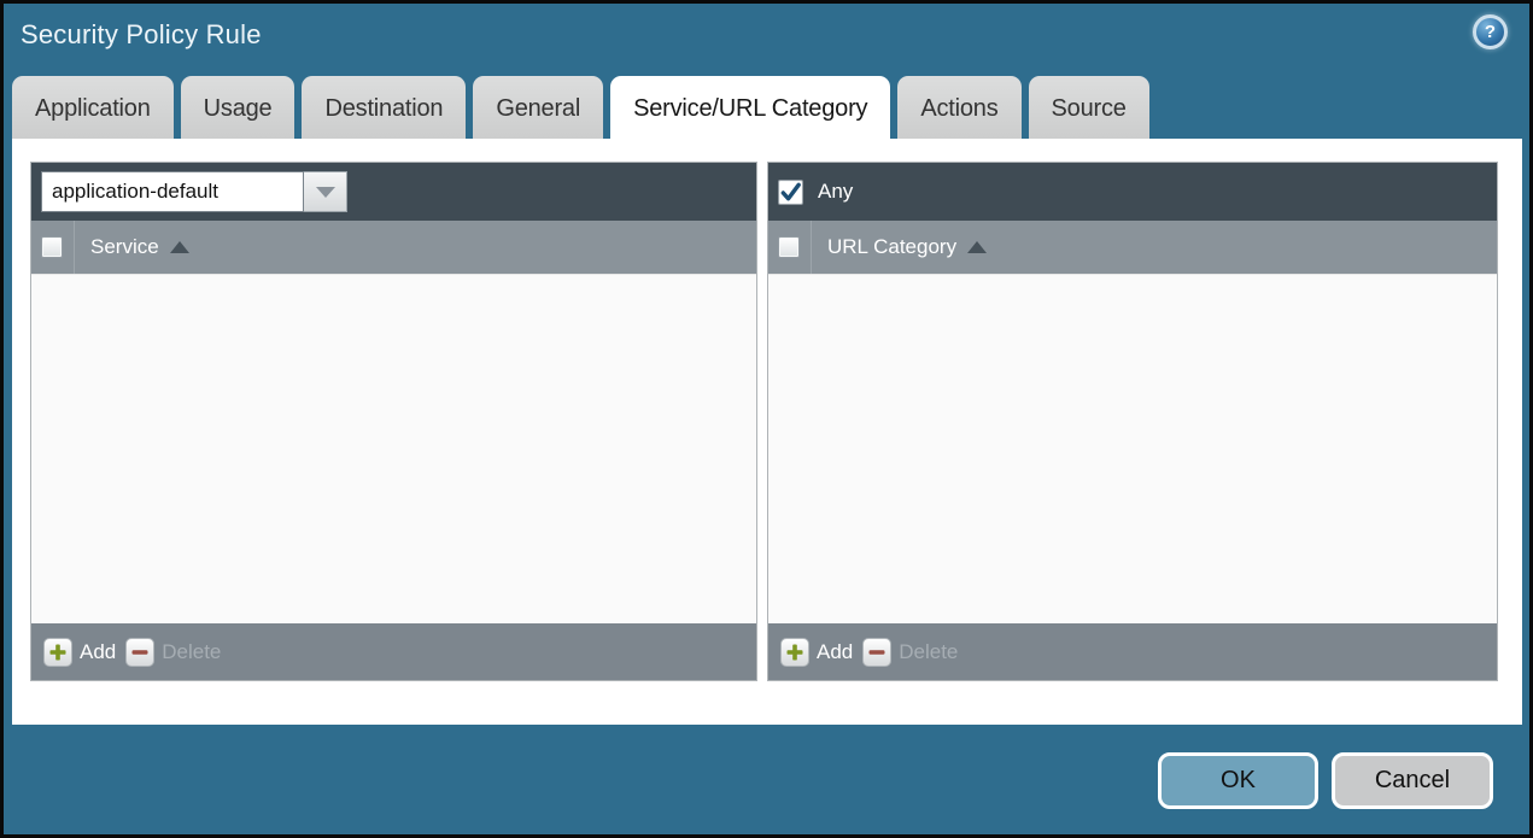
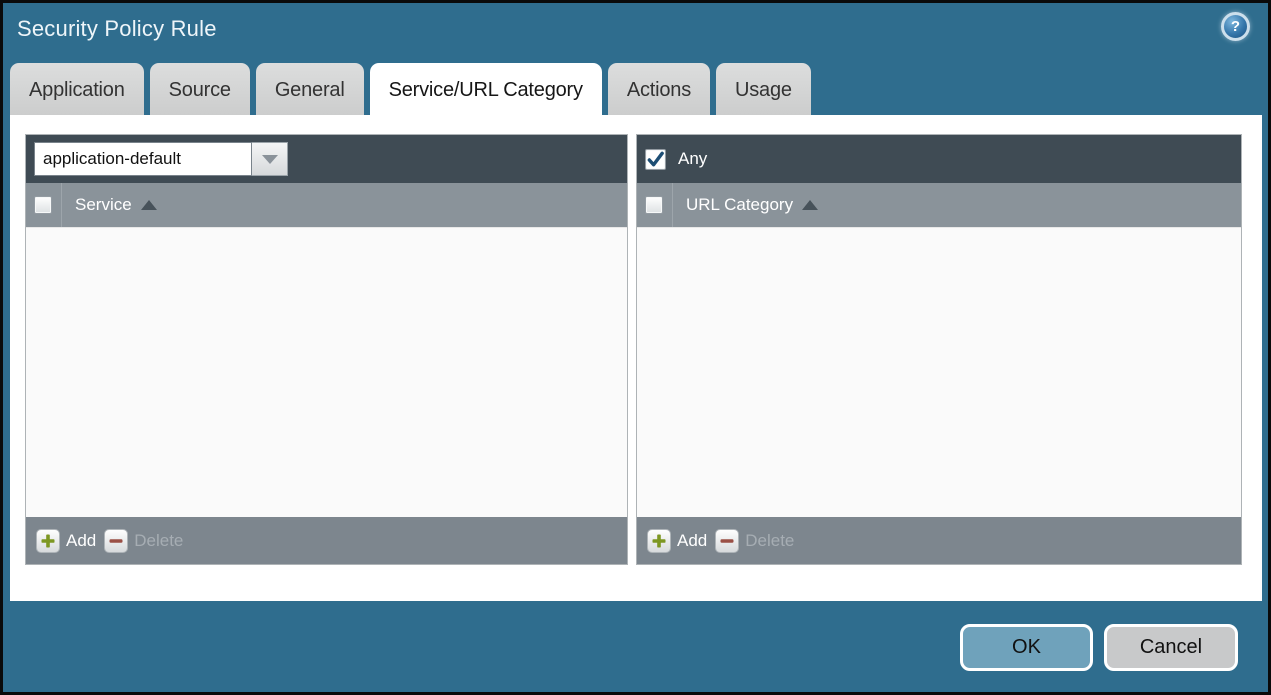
  Security Policy Rule
  ?
  Application
- Usage
+ Source
- Destination
  General
  Service/URL Category
  Actions
- Source
+ Usage
  application-default
  Service
  Add
  Delete
  Any
  URL Category
  Add
  Delete
  OK
  Cancel
